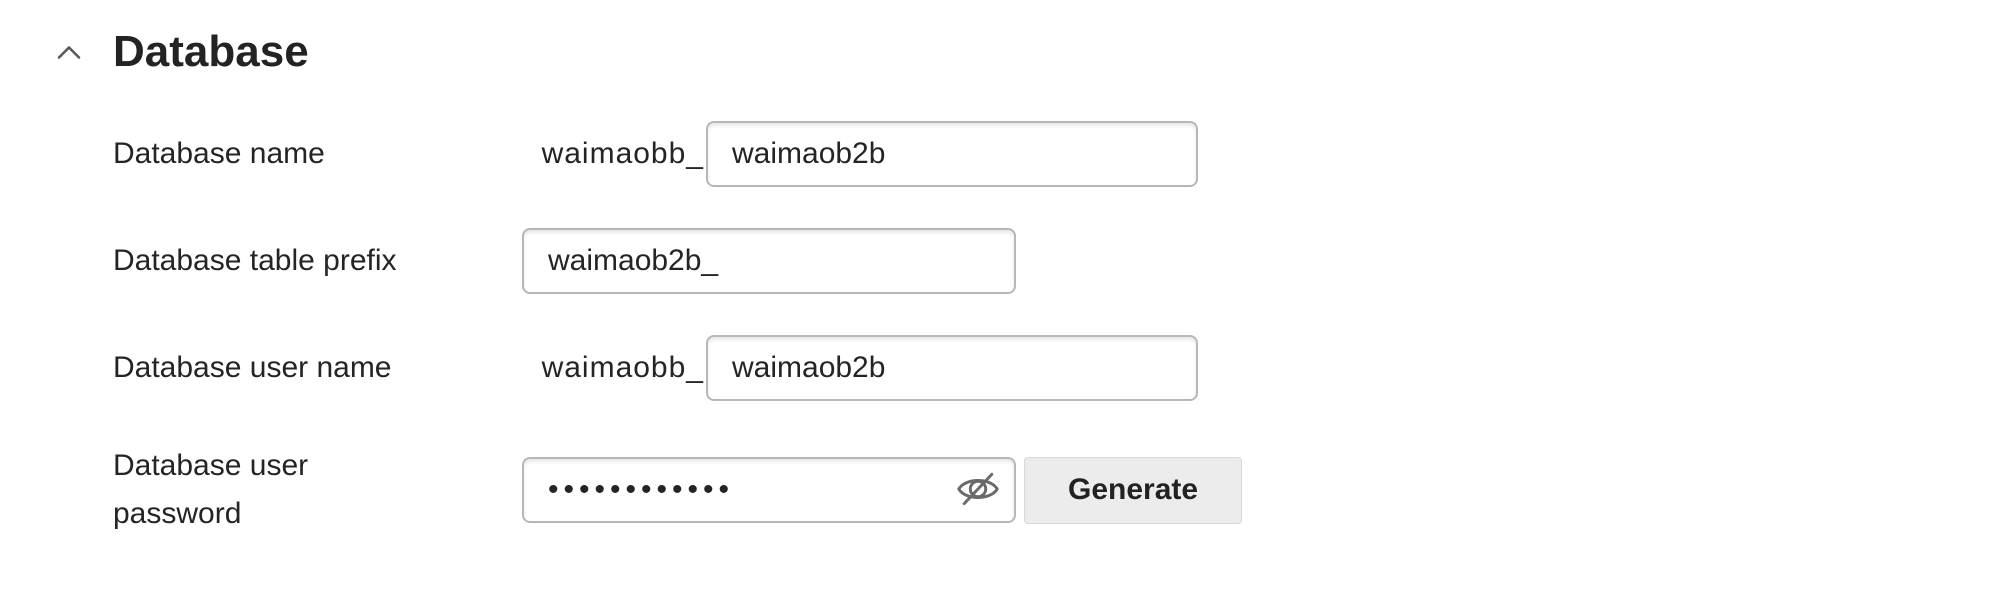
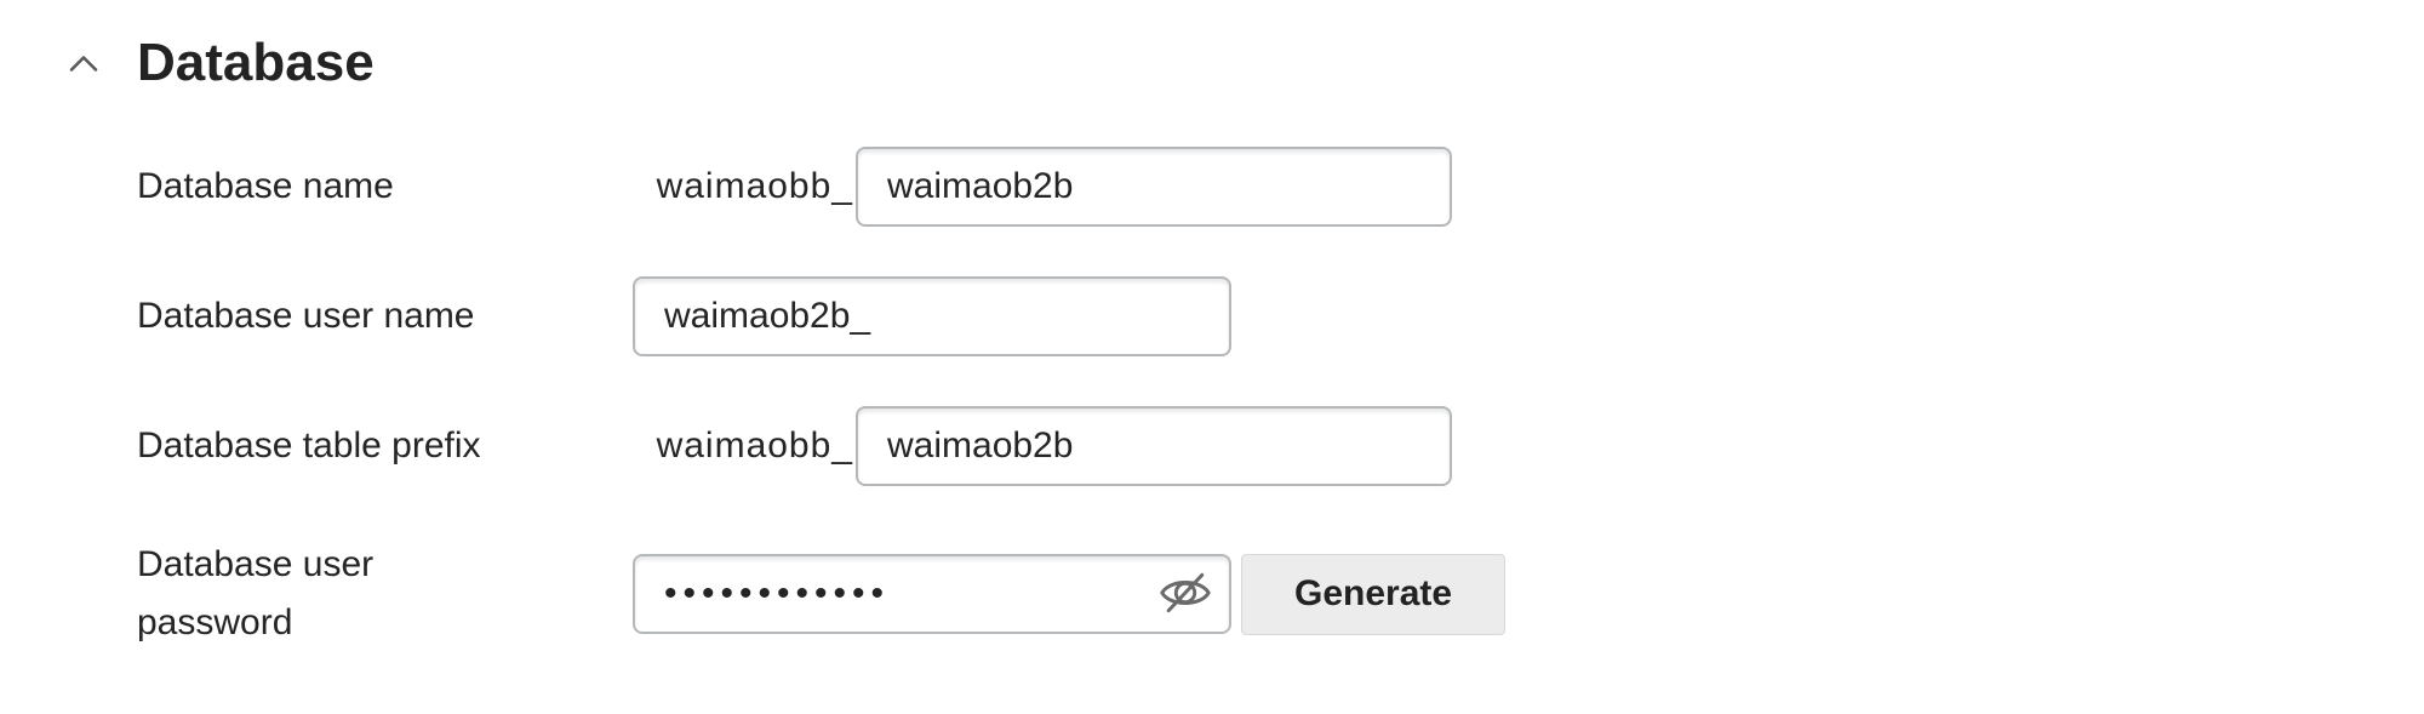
  Database
  Database name
  waimaobb_
  waimaob2b
- Database table prefix
+ Database user name
  waimaob2b_
- Database user name
+ Database table prefix
  waimaobb_
  waimaob2b
  Database user password
  ••••••••••••
  Generate
